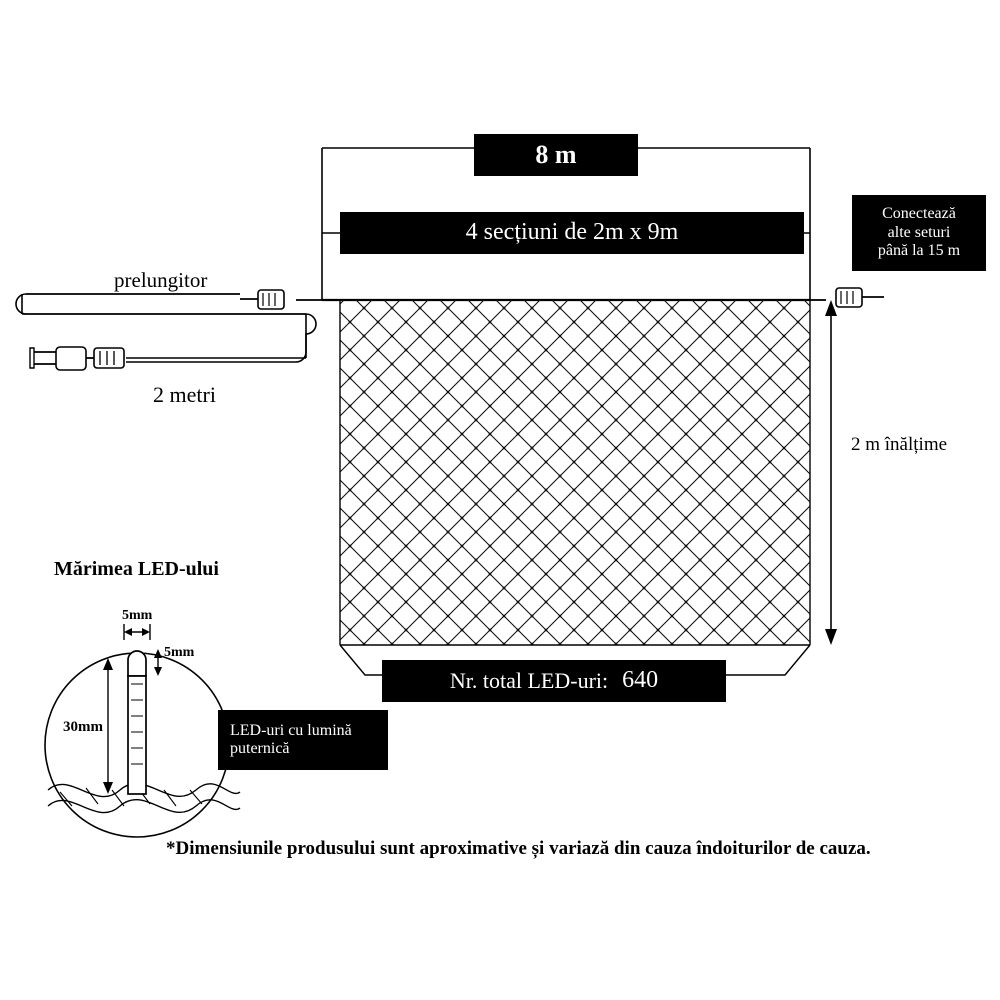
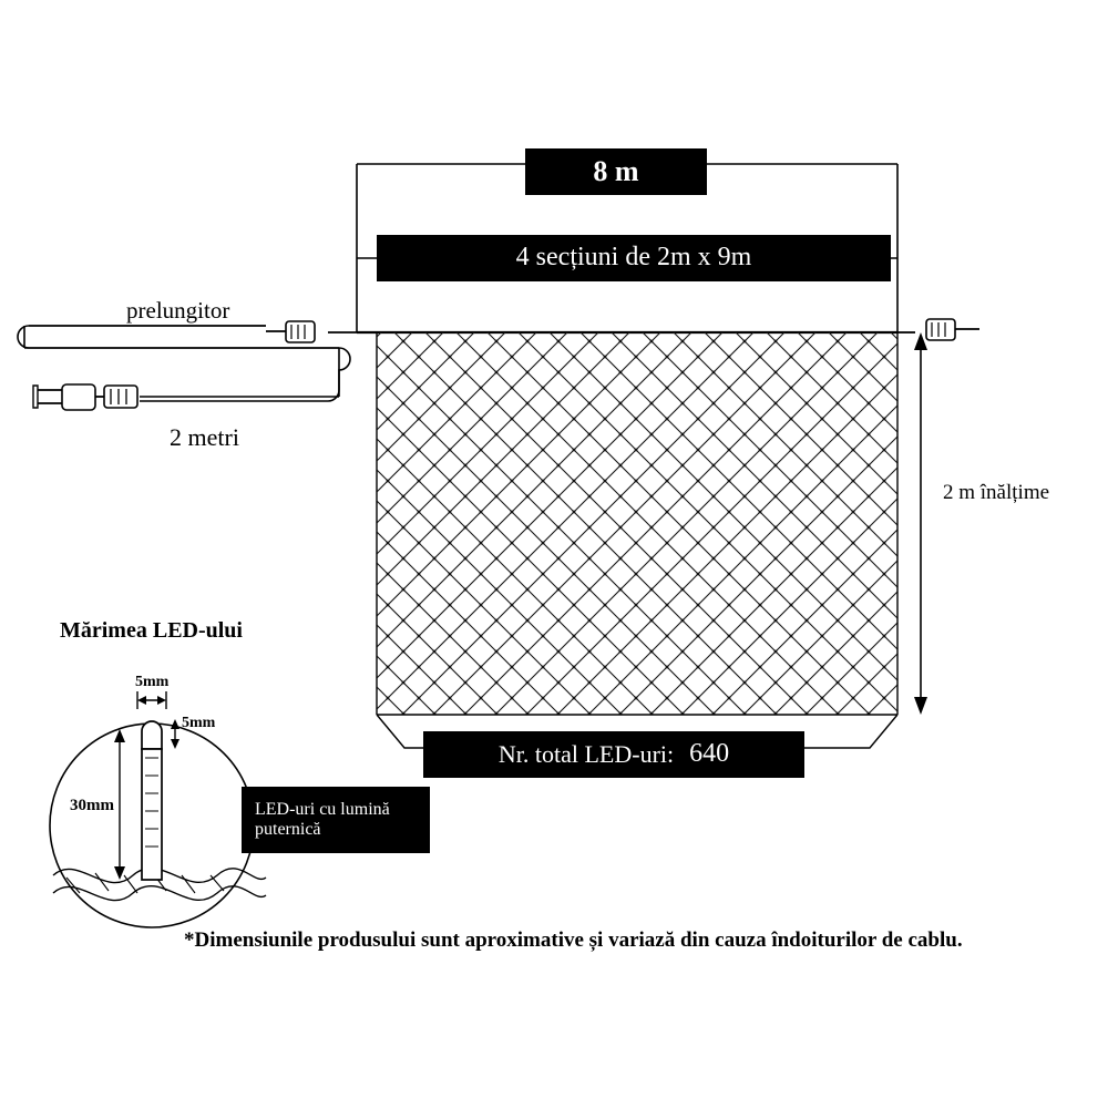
  8 m
  4 secțiuni de 2m x 9m
- Conectează
- alte seturi
- până la 15 m
  Nr. total LED-uri:
  640
  LED-uri cu lumină
  puternică
  prelungitor
  2 metri
  2 m înălțime
  Mărimea LED-ului
  5mm
  5mm
  30mm
- *Dimensiunile produsului sunt aproximative și variază din cauza îndoiturilor de cauza.
+ *Dimensiunile produsului sunt aproximative și variază din cauza îndoiturilor de cablu.
